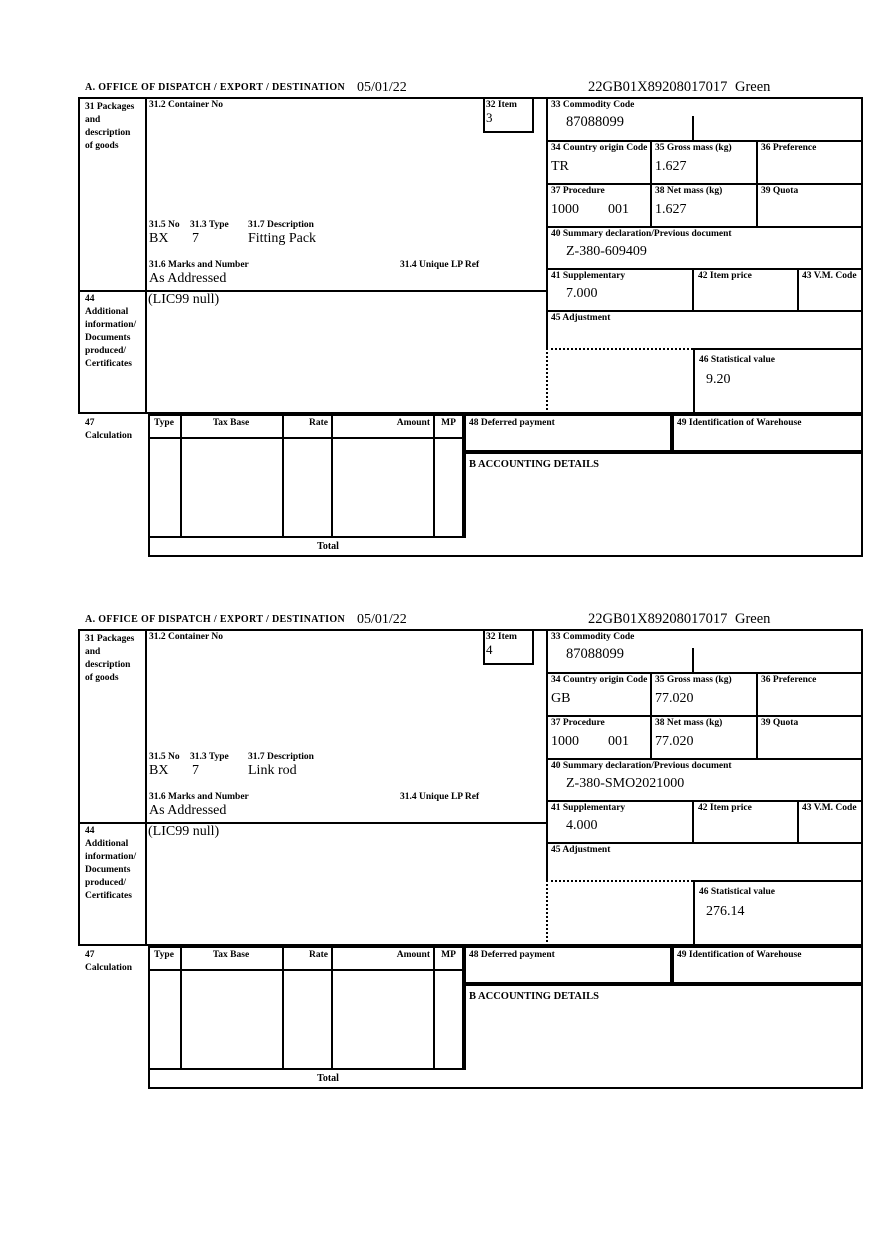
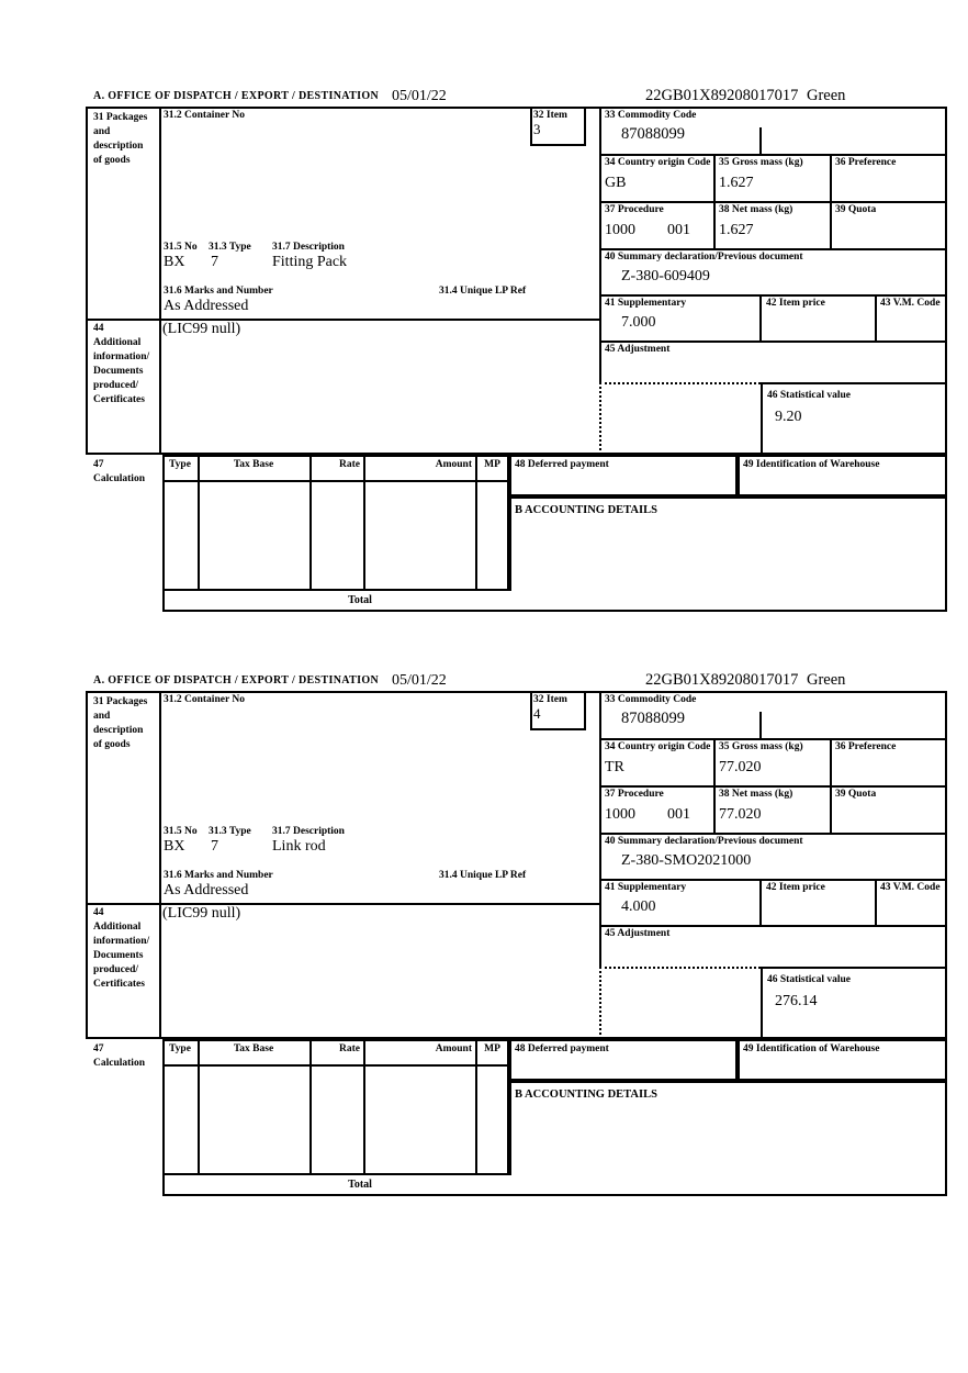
  A. OFFICE OF DISPATCH / EXPORT / DESTINATION
  05/01/22
  22GB01X89208017017
  Green
  31 Packages
  and
  description
  of goods
  31.2 Container No
  31.5 No
  31.3 Type
  31.7 Description
  BX
  7
  Fitting Pack
  31.6 Marks and Number
  31.4 Unique LP Ref
  As Addressed
  32 Item
  3
  33 Commodity Code
  87088099
  34 Country origin Code
- TR
+ GB
  35 Gross mass (kg)
  1.627
  36 Preference
  37 Procedure
  1000
  001
  38 Net mass (kg)
  1.627
  39 Quota
  40 Summary declaration/Previous document
  Z-380-609409
  41 Supplementary
  7.000
  42 Item price
  43 V.M. Code
  45 Adjustment
  46 Statistical value
  9.20
  44
  Additional
  information/
  Documents
  produced/
  Certificates
  (LIC99 null)
  47
  Calculation
  Type
  Tax Base
  Rate
  Amount
  MP
  48 Deferred payment
  49 Identification of Warehouse
  B ACCOUNTING DETAILS
  Total
  A. OFFICE OF DISPATCH / EXPORT / DESTINATION
  05/01/22
  22GB01X89208017017
  Green
  31 Packages
  and
  description
  of goods
  31.2 Container No
  31.5 No
  31.3 Type
  31.7 Description
  BX
  7
  Link rod
  31.6 Marks and Number
  31.4 Unique LP Ref
  As Addressed
  32 Item
  4
  33 Commodity Code
  87088099
  34 Country origin Code
- GB
+ TR
  35 Gross mass (kg)
  77.020
  36 Preference
  37 Procedure
  1000
  001
  38 Net mass (kg)
  77.020
  39 Quota
  40 Summary declaration/Previous document
  Z-380-SMO2021000
  41 Supplementary
  4.000
  42 Item price
  43 V.M. Code
  45 Adjustment
  46 Statistical value
  276.14
  44
  Additional
  information/
  Documents
  produced/
  Certificates
  (LIC99 null)
  47
  Calculation
  Type
  Tax Base
  Rate
  Amount
  MP
  48 Deferred payment
  49 Identification of Warehouse
  B ACCOUNTING DETAILS
  Total
